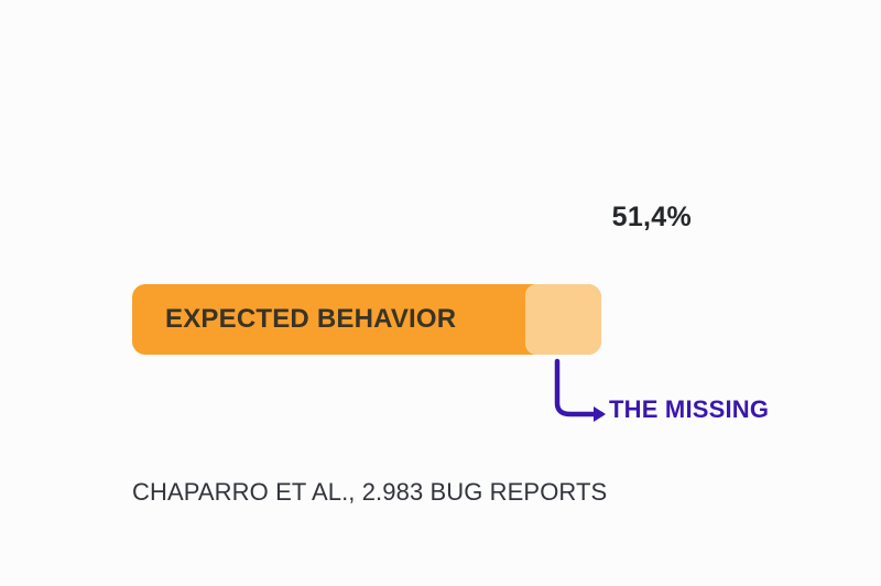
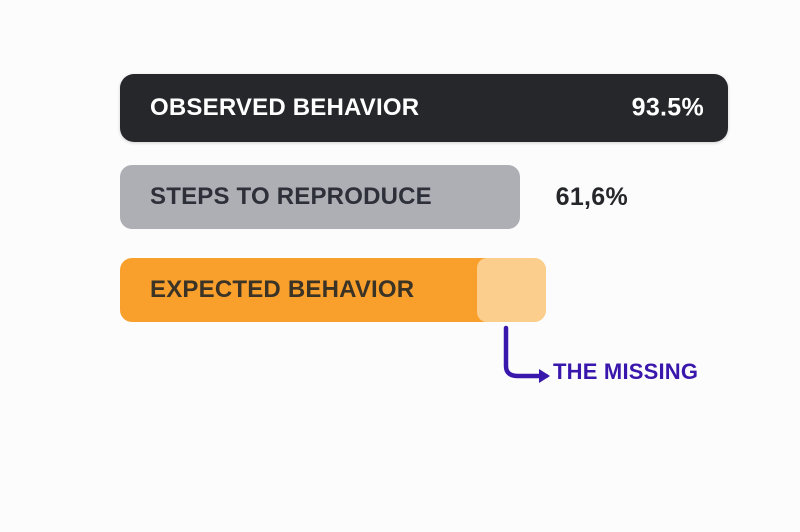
+ OBSERVED BEHAVIOR
+ 93.5%
+ STEPS TO REPRODUCE
- 51,4%
+ 61,6%
  EXPECTED BEHAVIOR
  THE MISSING
- CHAPARRO ET AL., 2.983 BUG REPORTS
